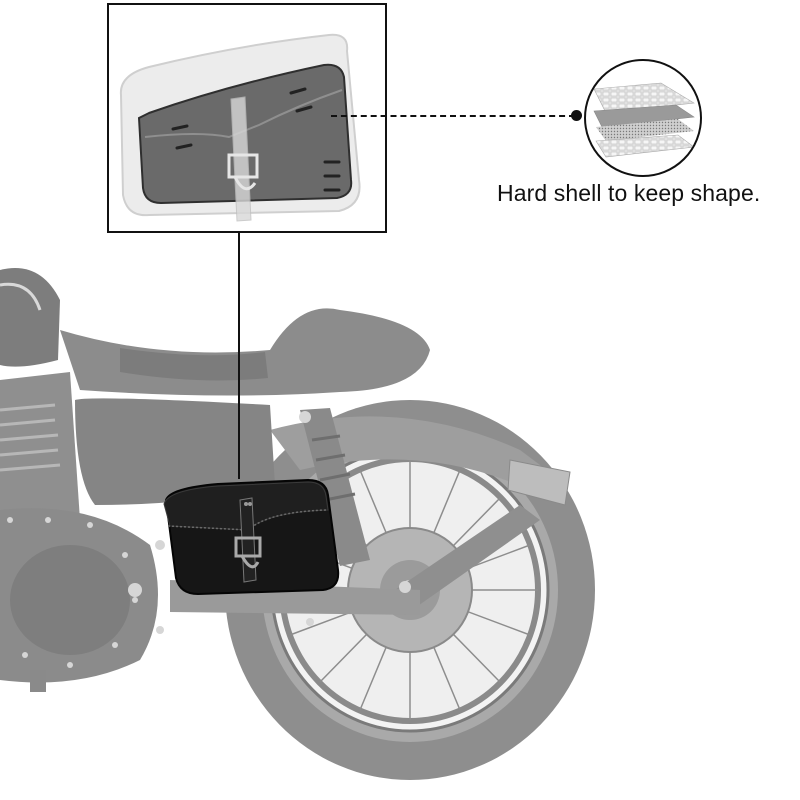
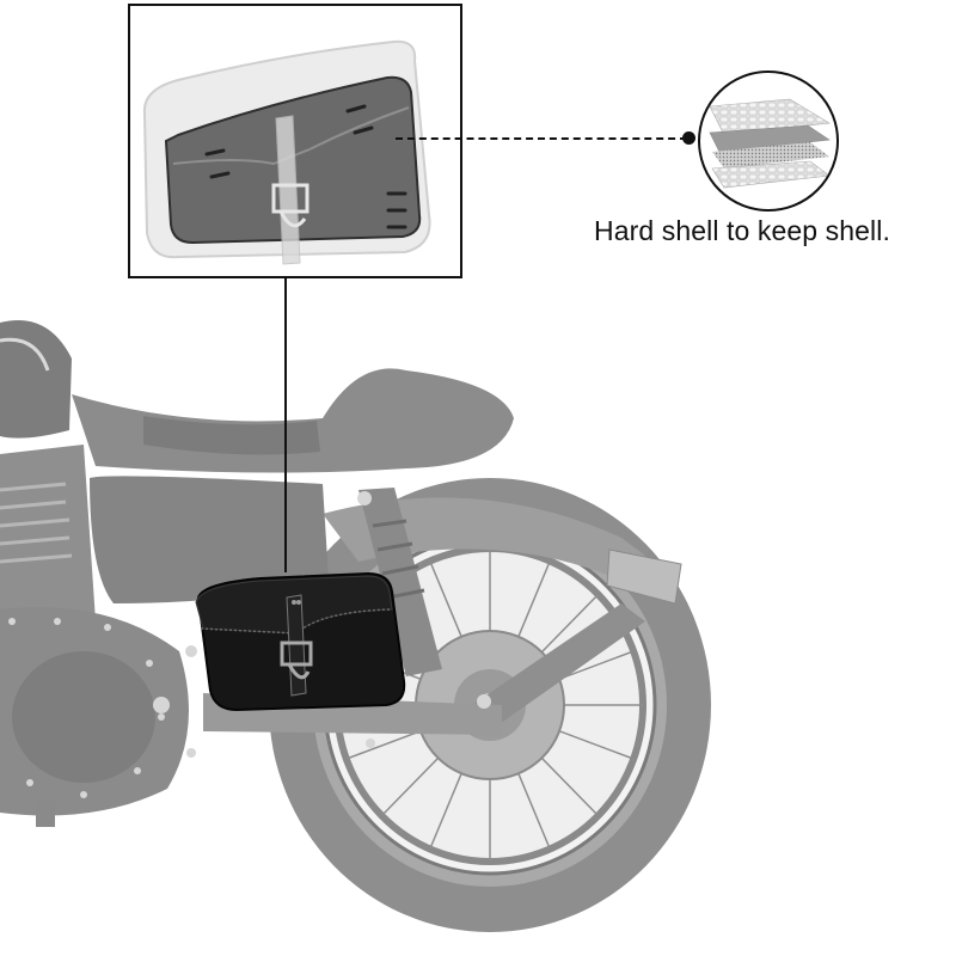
- Hard shell to keep shape.
+ Hard shell to keep shell.
